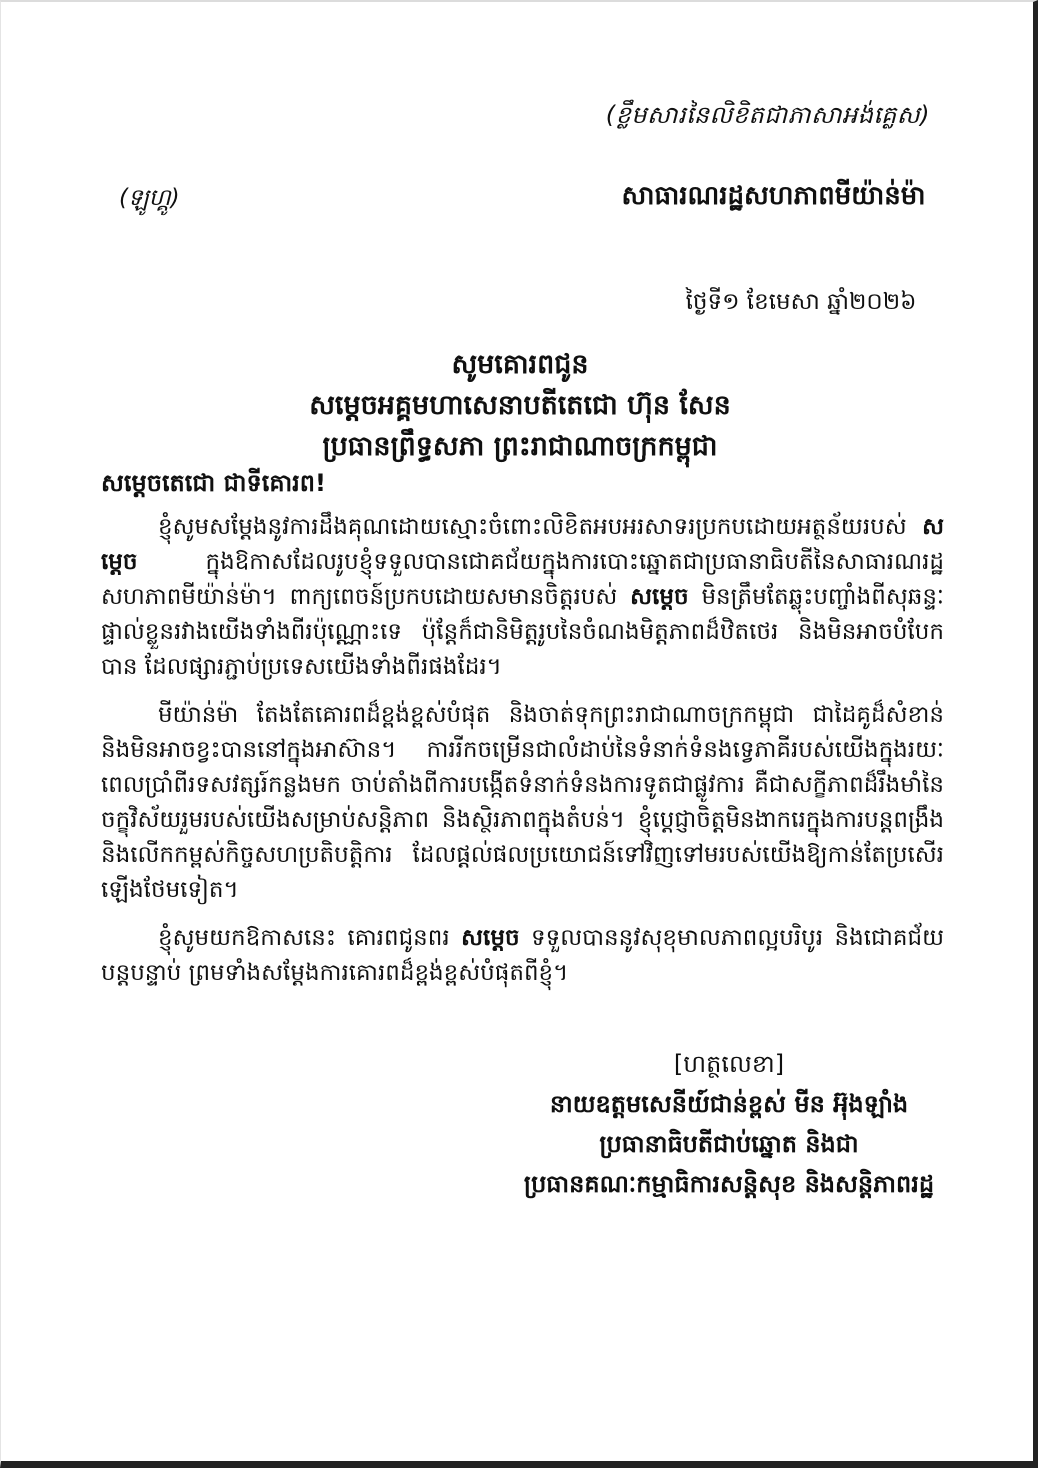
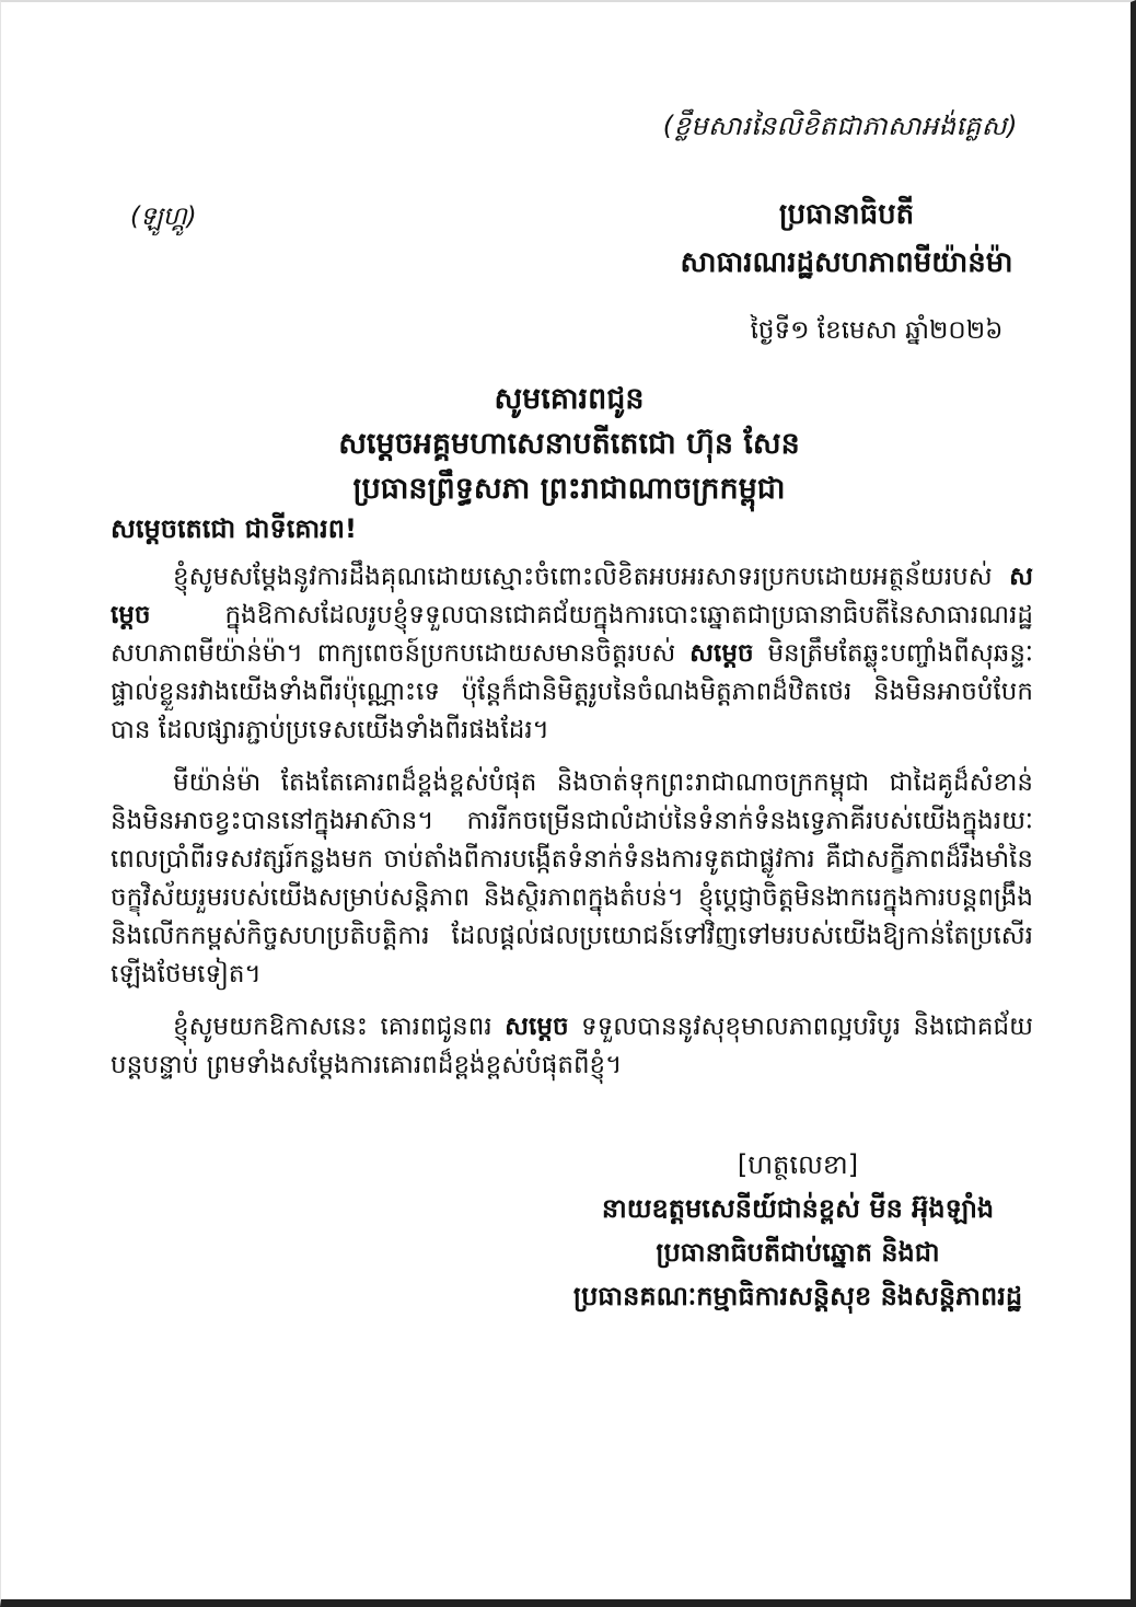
  (ខ្លឹមសារនៃលិខិតជាភាសាអង់គ្លេស)
  (ឡូហ្គូ)
+ ប្រធានាធិបតី
  សាធារណរដ្ឋសហភាពមីយ៉ាន់ម៉ា
  ថ្ងៃទី១ ខែមេសា ឆ្នាំ២០២៦
  សូមគោរពជូន
  សម្តេចអគ្គមហាសេនាបតីតេជោ ហ៊ុន សែន
  ប្រធានព្រឹទ្ធសភា ព្រះរាជាណាចក្រកម្ពុជា
  សម្តេចតេជោ ជាទីគោរព!
  ខ្ញុំសូមសម្តែងនូវការដឹងគុណដោយស្មោះចំពោះលិខិតអបអរសាទរប្រកបដោយអត្ថន័យរបស់ សម្តេច ក្នុងឱកាសដែលរូបខ្ញុំទទួលបានជោគជ័យក្នុងការបោះឆ្នោតជាប្រធានាធិបតីនៃសាធារណរដ្ឋសហភាពមីយ៉ាន់ម៉ា។ ពាក្យពេចន៍ប្រកបដោយសមានចិត្តរបស់ សម្តេច មិនត្រឹមតែឆ្លុះបញ្ចាំងពីសុឆន្ទៈផ្ទាល់ខ្លួនរវាងយើងទាំងពីរប៉ុណ្ណោះទេ ប៉ុន្តែក៏ជានិមិត្តរូបនៃចំណងមិត្តភាពដ៏ឋិតថេរ និងមិនអាចបំបែកបាន ដែលផ្សារភ្ជាប់ប្រទេសយើងទាំងពីរផងដែរ។
  មីយ៉ាន់ម៉ា តែងតែគោរពដ៏ខ្ពង់ខ្ពស់បំផុត និងចាត់ទុកព្រះរាជាណាចក្រកម្ពុជា ជាដៃគូដ៏សំខាន់ និងមិនអាចខ្វះបាននៅក្នុងអាស៊ាន។ ការរីកចម្រើនជាលំដាប់នៃទំនាក់ទំនងទ្វេភាគីរបស់យើងក្នុងរយៈពេលប្រាំពីរទសវត្សរ៍កន្លងមក ចាប់តាំងពីការបង្កើតទំនាក់ទំនងការទូតជាផ្លូវការ គឺជាសក្ខីភាពដ៏រឹងមាំនៃចក្ខុវិស័យរួមរបស់យើងសម្រាប់សន្តិភាព និងស្ថិរភាពក្នុងតំបន់។ ខ្ញុំប្តេជ្ញាចិត្តមិនងាករេក្នុងការបន្តពង្រឹង និងលើកកម្ពស់កិច្ចសហប្រតិបត្តិការ ដែលផ្តល់ផលប្រយោជន៍ទៅវិញទៅមរបស់យើងឱ្យកាន់តែប្រសើរឡើងថែមទៀត។
  ខ្ញុំសូមយកឱកាសនេះ គោរពជូនពរ សម្តេច ទទួលបាននូវសុខុមាលភាពល្អបរិបូរ និងជោគជ័យបន្តបន្ទាប់ ព្រមទាំងសម្តែងការគោរពដ៏ខ្ពង់ខ្ពស់បំផុតពីខ្ញុំ។
  [ហត្ថលេខា]
  នាយឧត្តមសេនីយ៍ជាន់ខ្ពស់ មីន អ៊ុងឡាំង
  ប្រធានាធិបតីជាប់ឆ្នោត និងជា
  ប្រធានគណៈកម្មាធិការសន្តិសុខ និងសន្តិភាពរដ្ឋ
